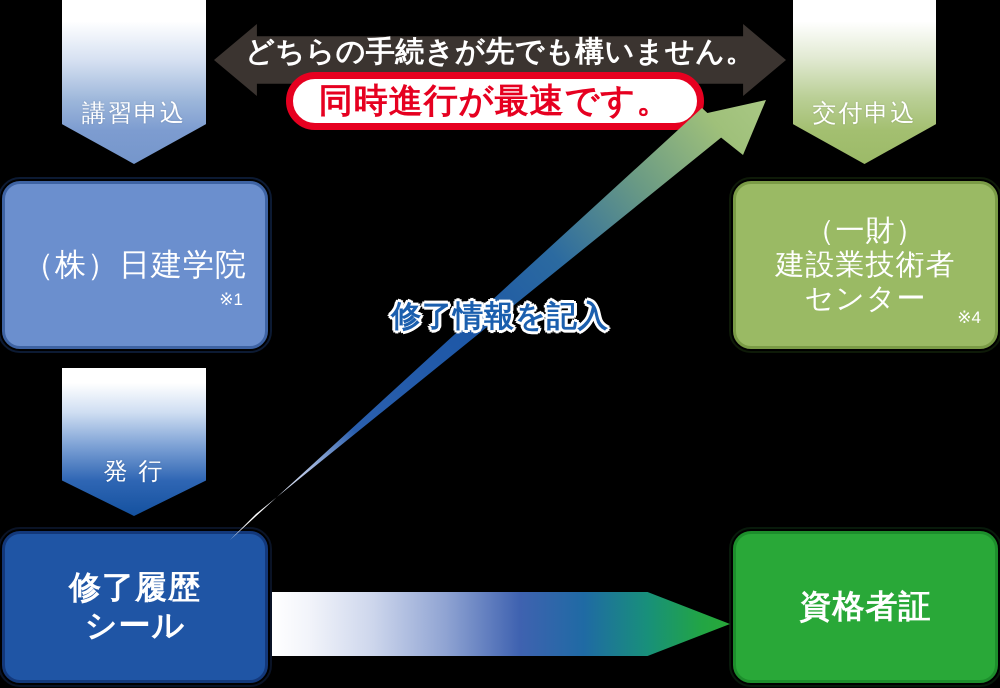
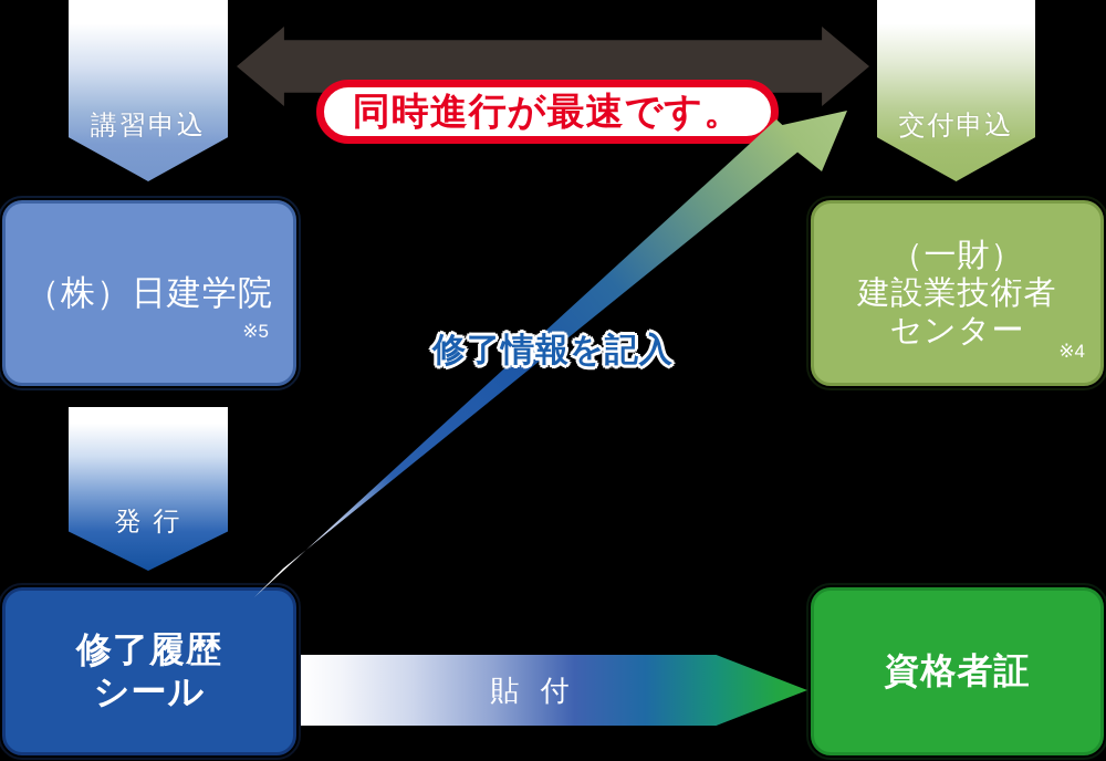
- どちらの手続きが先でも構いません。
  同時進行が最速です。
  講習申込
  交付申込
  発 行
  （株）日建学院
- ※1
+ ※5
  （一財）
  建設業技術者
  センター
  ※4
  修了履歴
  シール
  資格者証
  修了情報を記入
+ 貼 付
